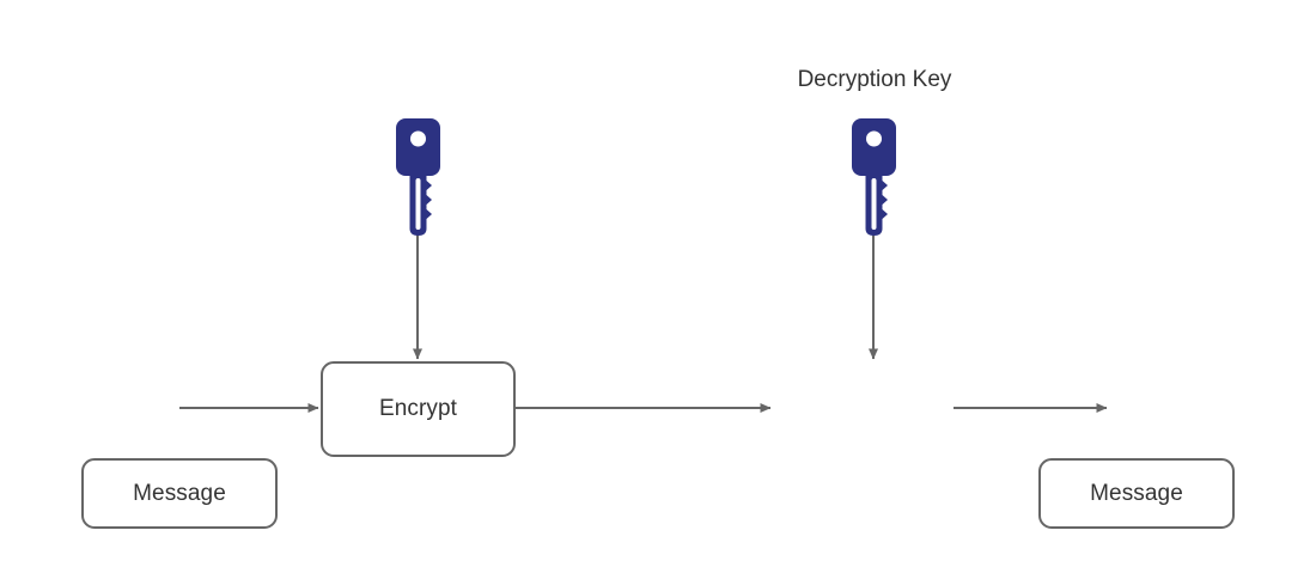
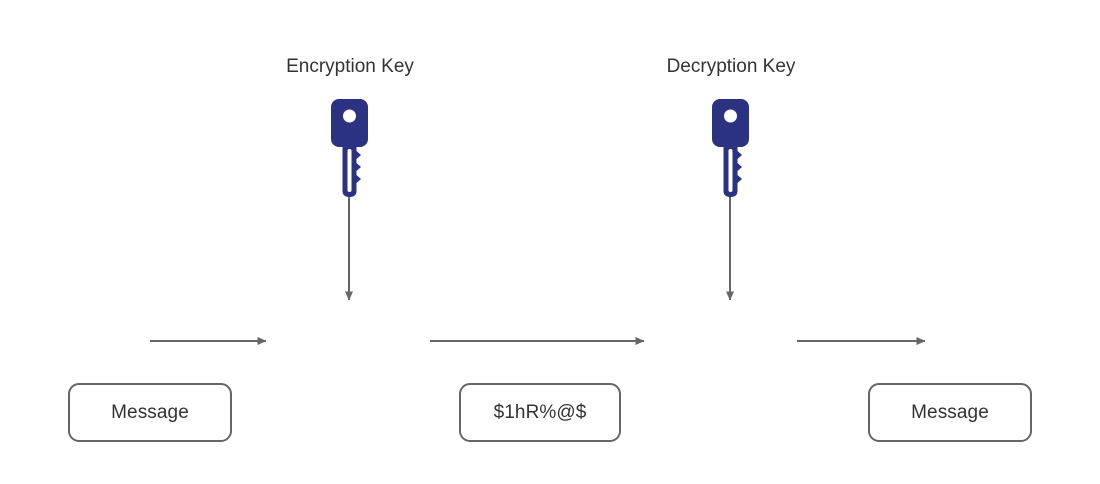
+ Encryption Key
  Decryption Key
- Encrypt
  Message
+ $1hR%@$
  Message
